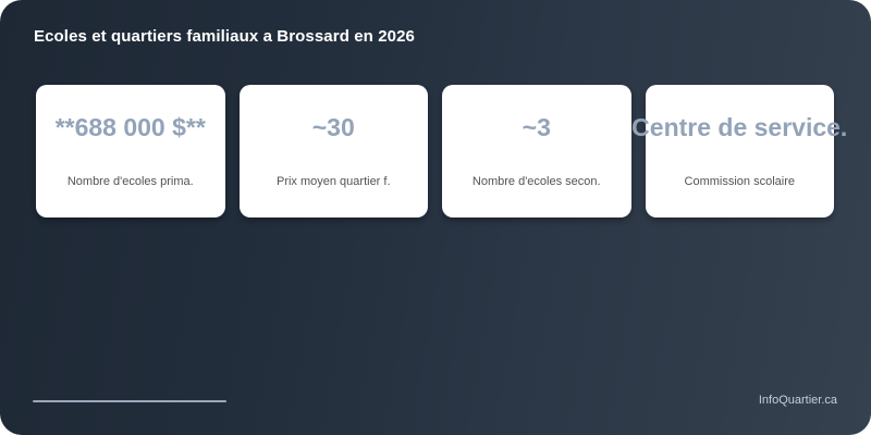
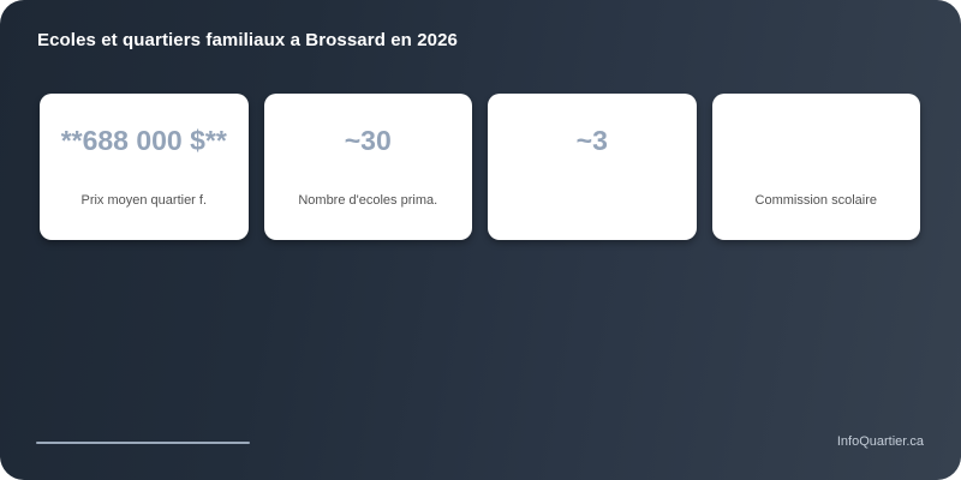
  Ecoles et quartiers familiaux a Brossard en 2026
  **688 000 $**
- Nombre d'ecoles prima.
+ Prix moyen quartier f.
  ~30
- Prix moyen quartier f.
+ Nombre d'ecoles prima.
  ~3
- Nombre d'ecoles secon.
- Centre de service.
  Commission scolaire
  InfoQuartier.ca
